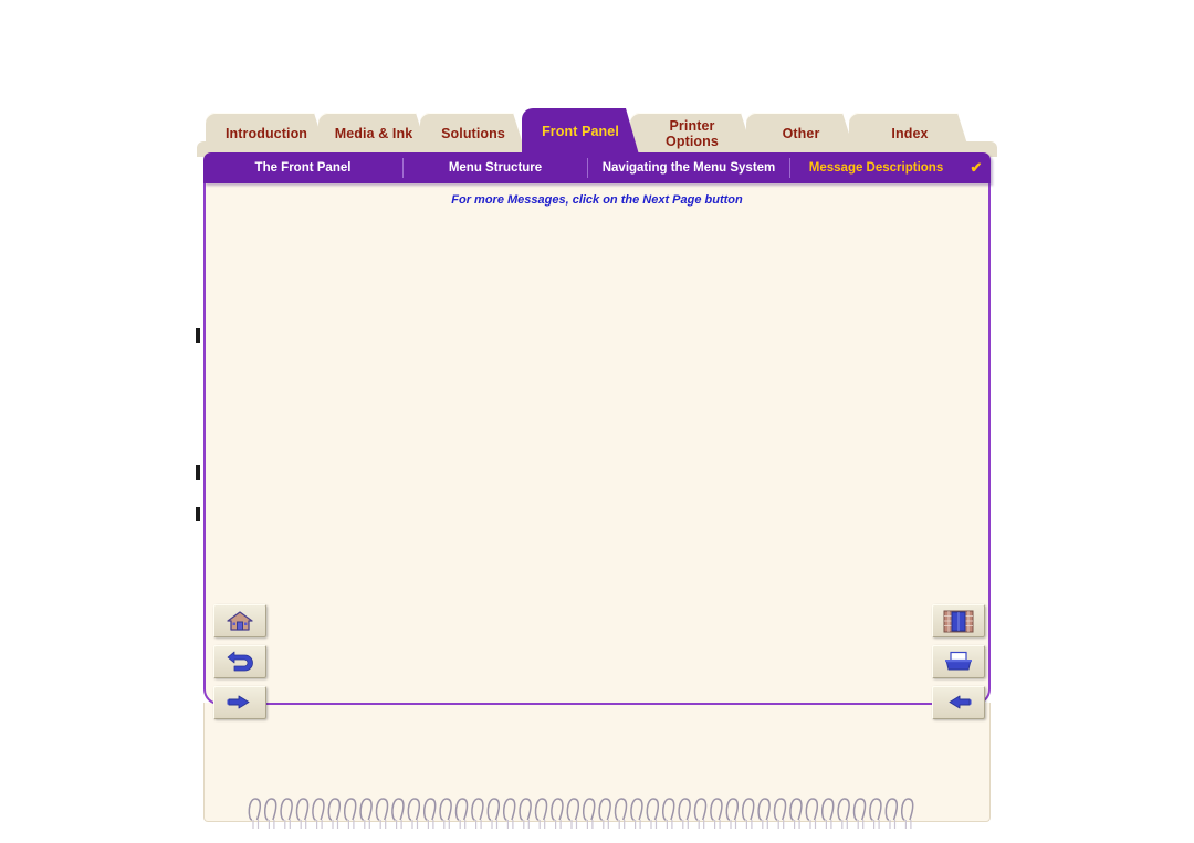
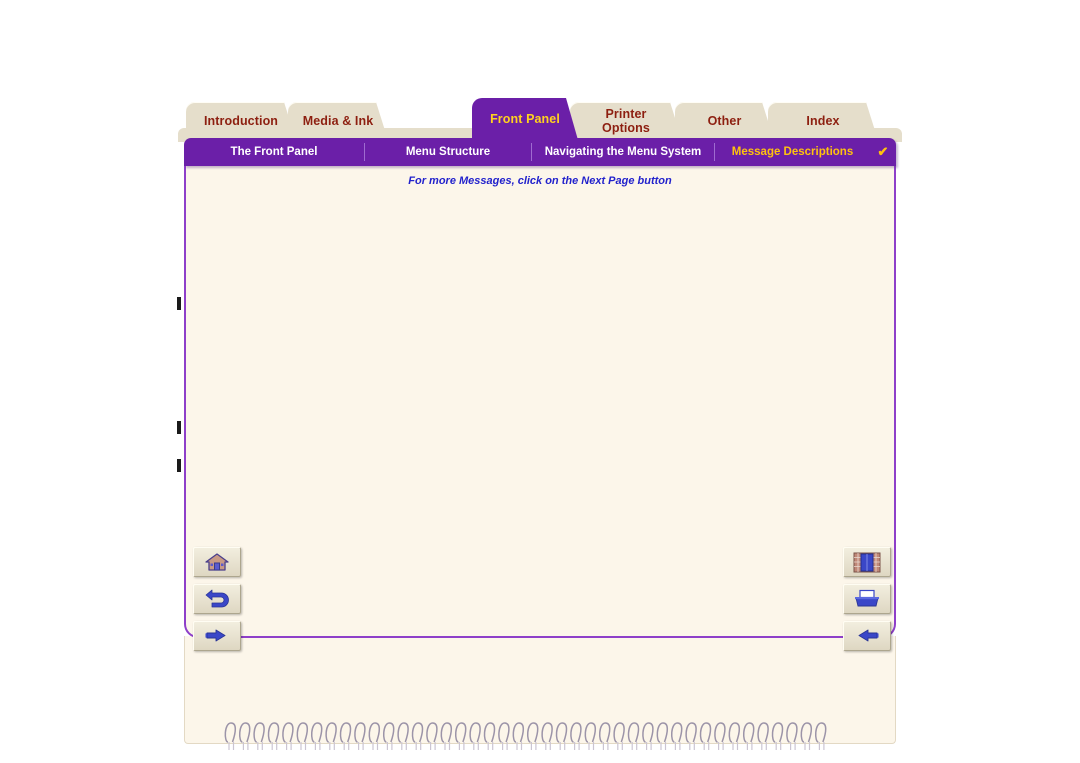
  Introduction
  Media & Ink
- Solutions
  Front Panel
  Printer
  Options
  Other
  Index
  The Front Panel
  Menu Structure
  Navigating the Menu System
  Message Descriptions
  ✔
  For more Messages, click on the Next Page button
